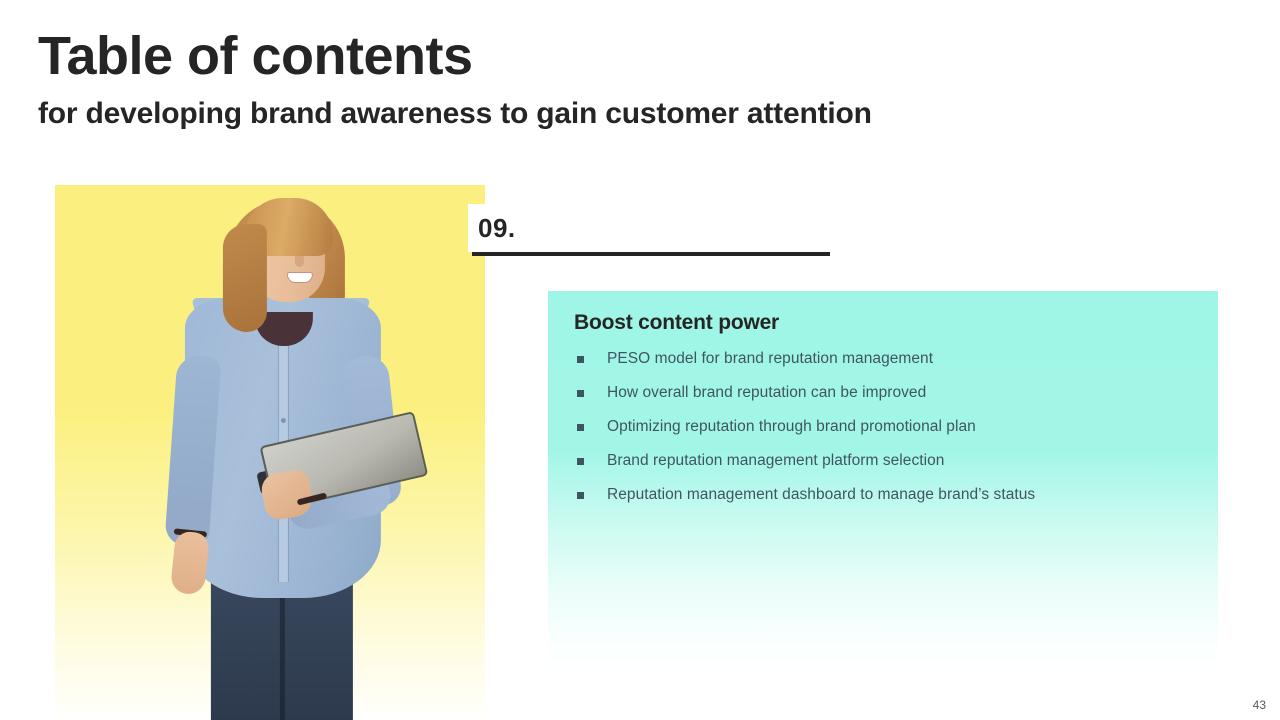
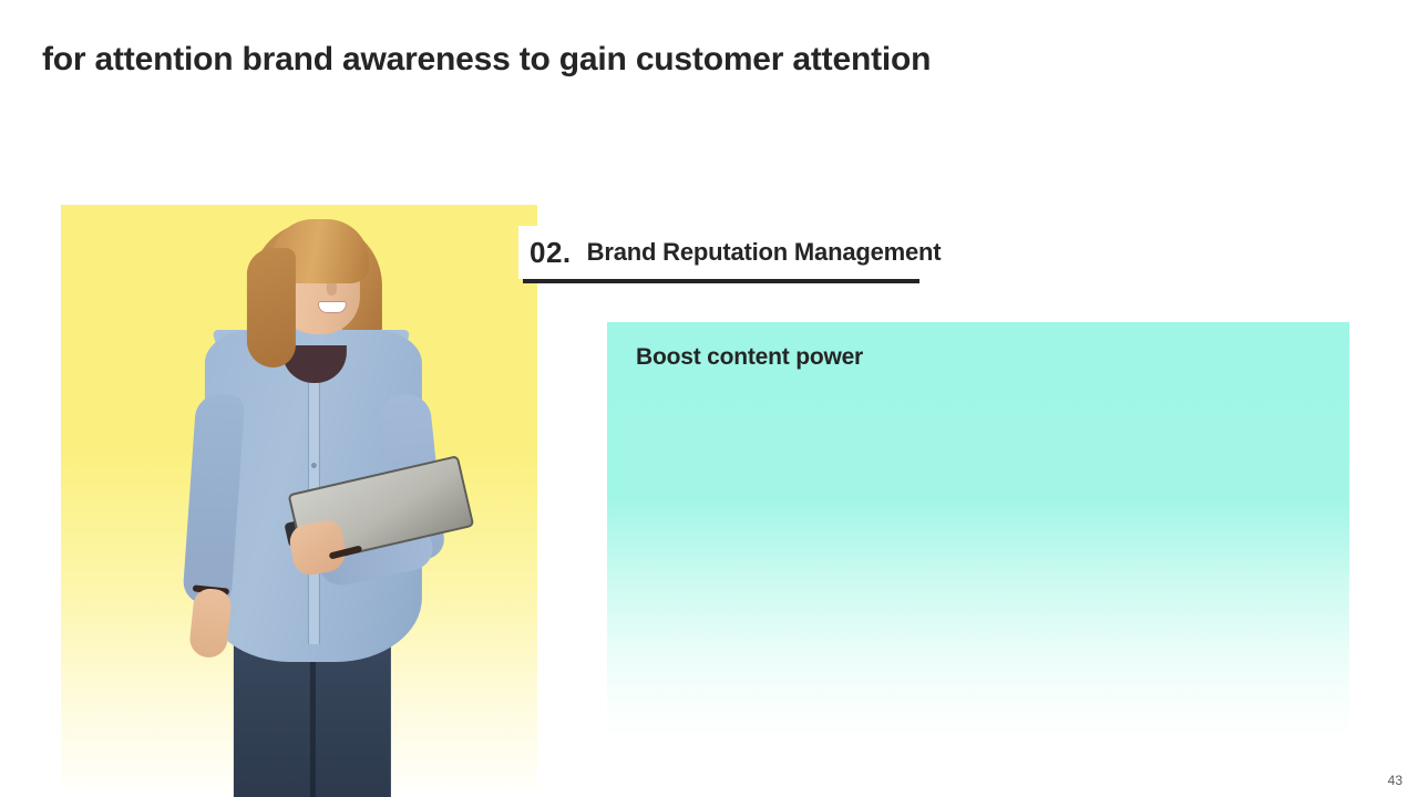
- Table of contents
- for developing brand awareness to gain customer attention
+ for attention brand awareness to gain customer attention
- 09.
+ 02.
+ Brand Reputation Management
  Boost content power
- PESO model for brand reputation management
- How overall brand reputation can be improved
- Optimizing reputation through brand promotional plan
- Brand reputation management platform selection
- Reputation management dashboard to manage brand’s status
  43
